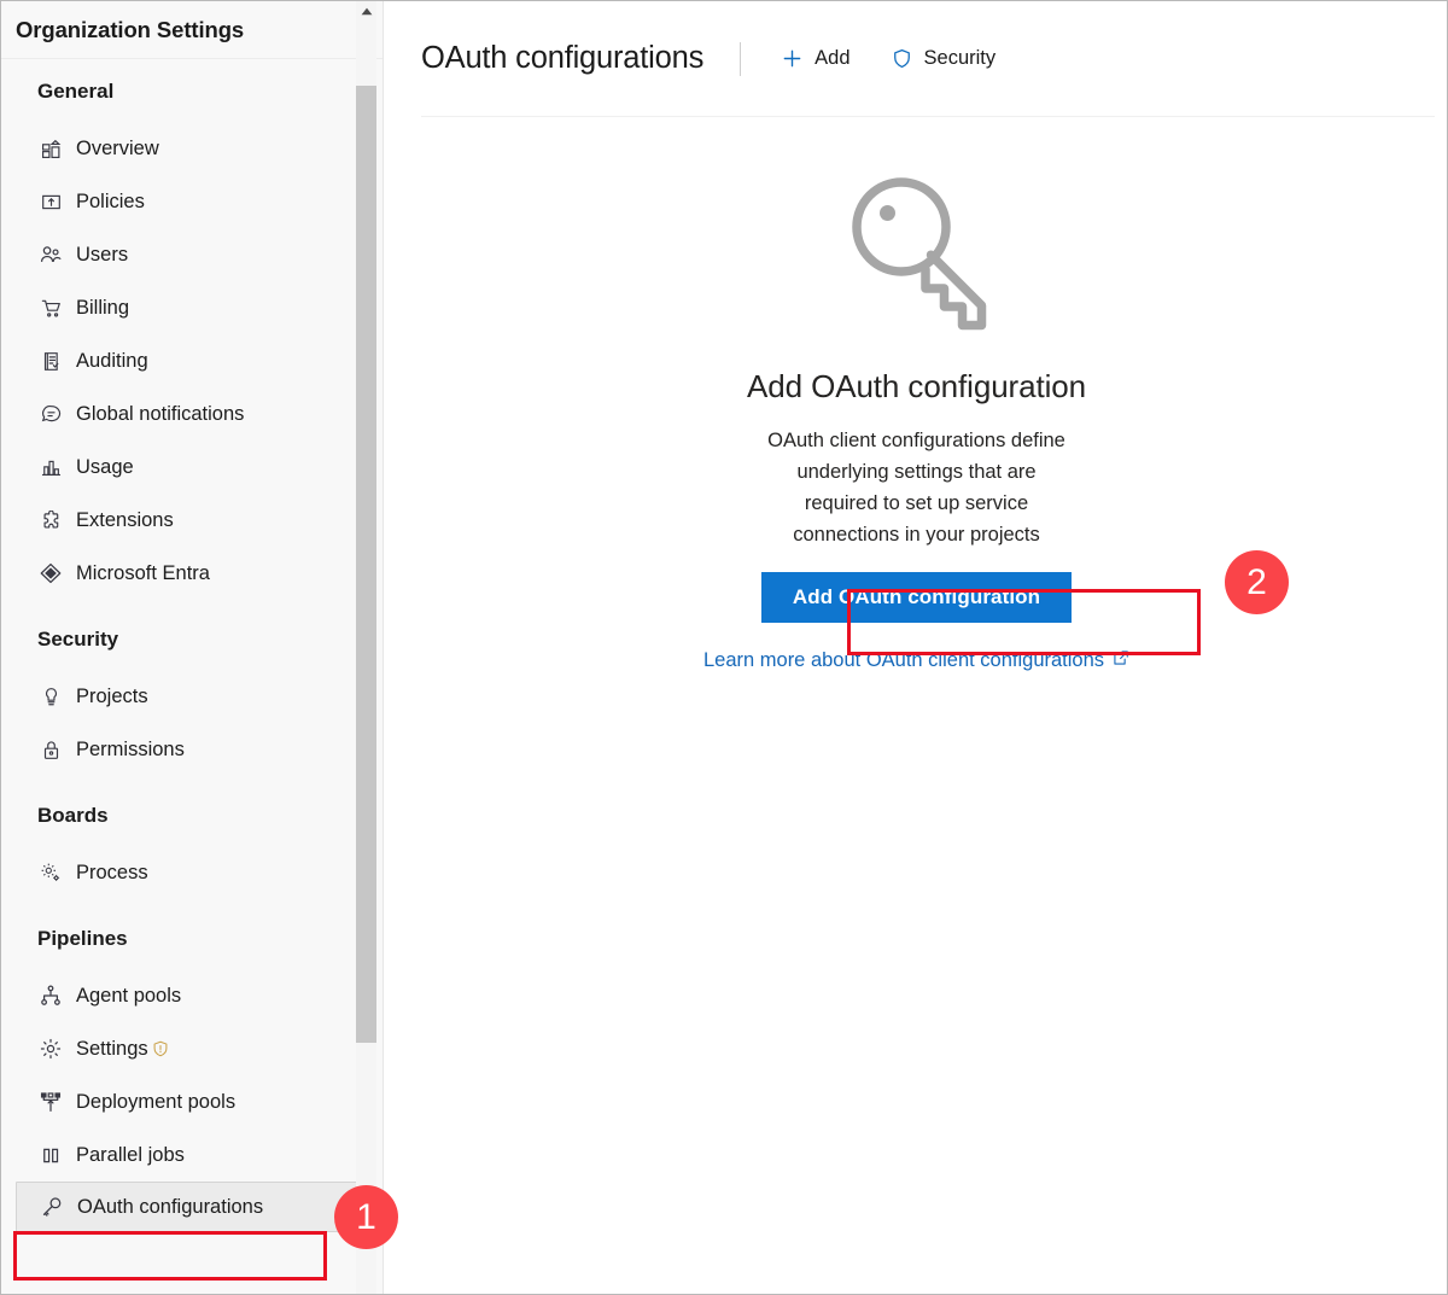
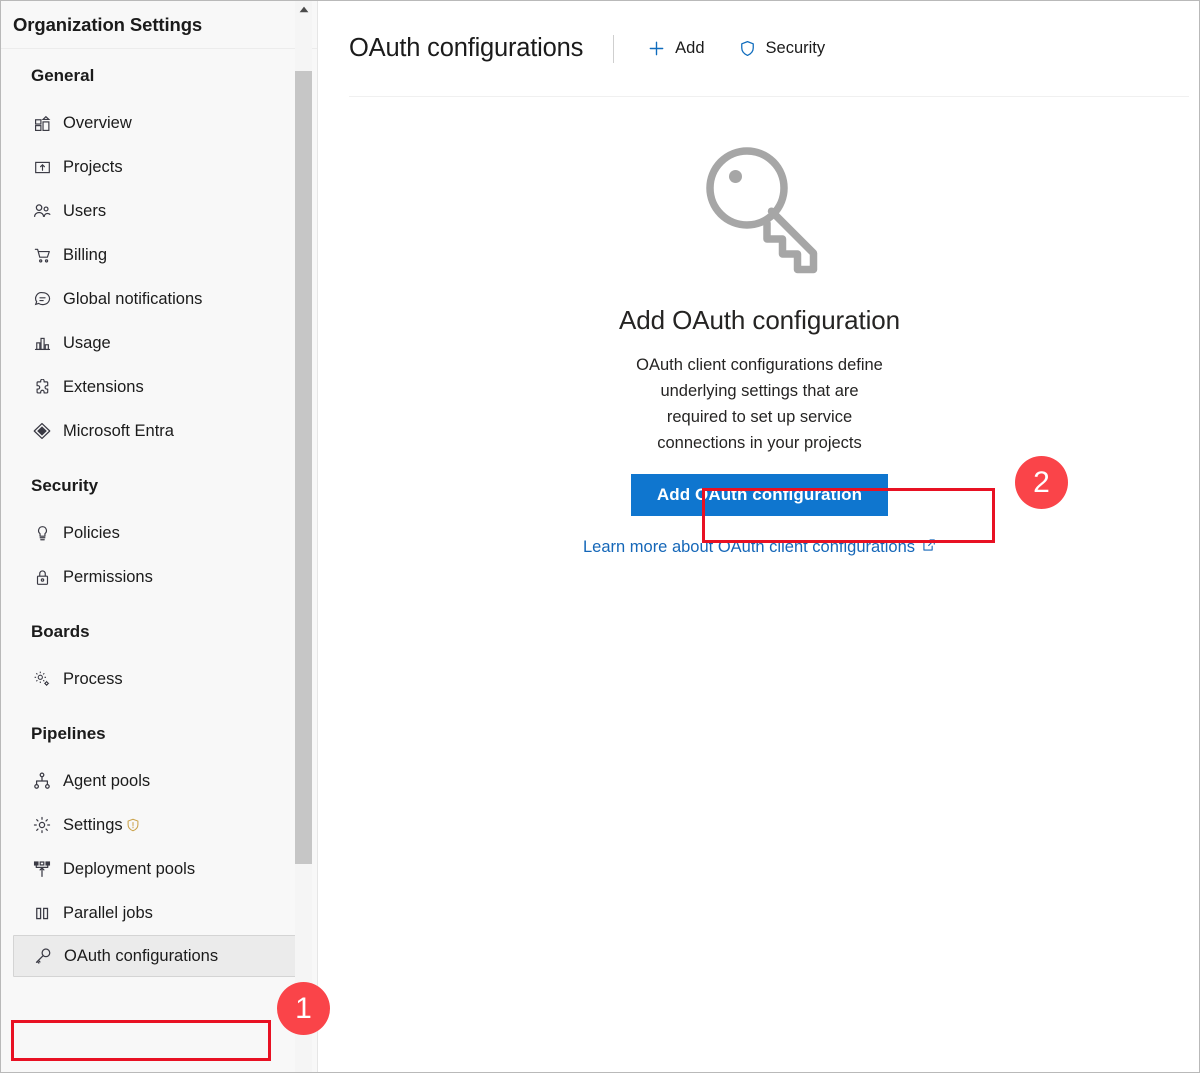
  Organization Settings
  General
  Overview
- Policies
+ Projects
  Users
  Billing
- Auditing
  Global notifications
  Usage
  Extensions
  Microsoft Entra
  Security
- Projects
+ Policies
  Permissions
  Boards
  Process
  Pipelines
  Agent pools
  Settings
  Deployment pools
  Parallel jobs
  OAuth configurations
  OAuth configurations
  Add
  Security
  Add OAuth configuration
  OAuth client configurations define underlying settings that are required to set up service connections in your projects
  Add OAuth configuration
  Learn more about OAuth client configurations
  1
  2
